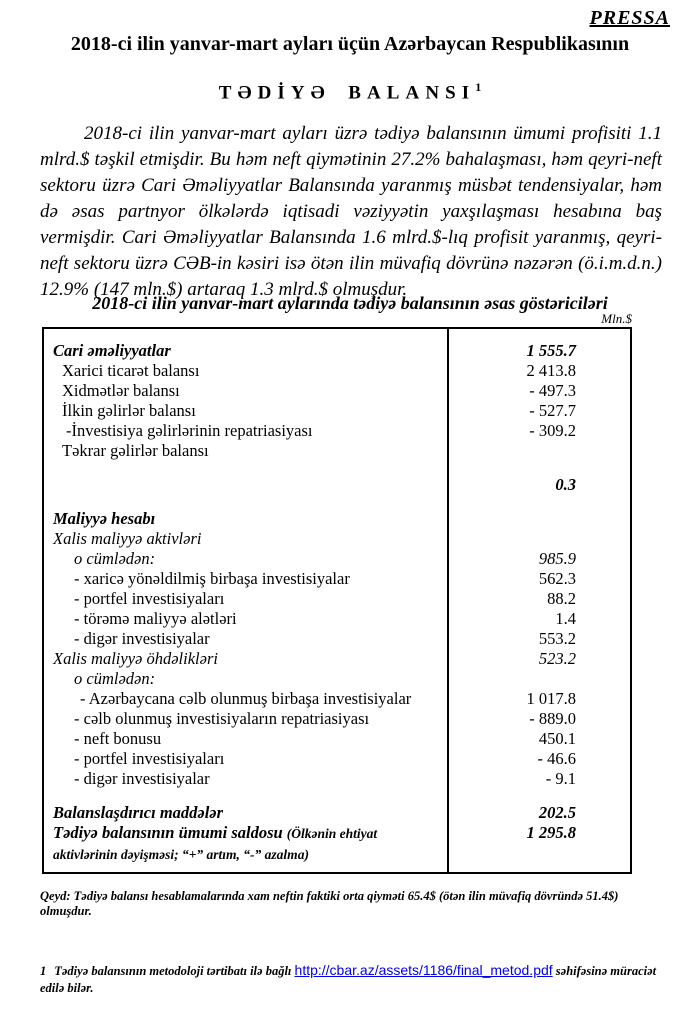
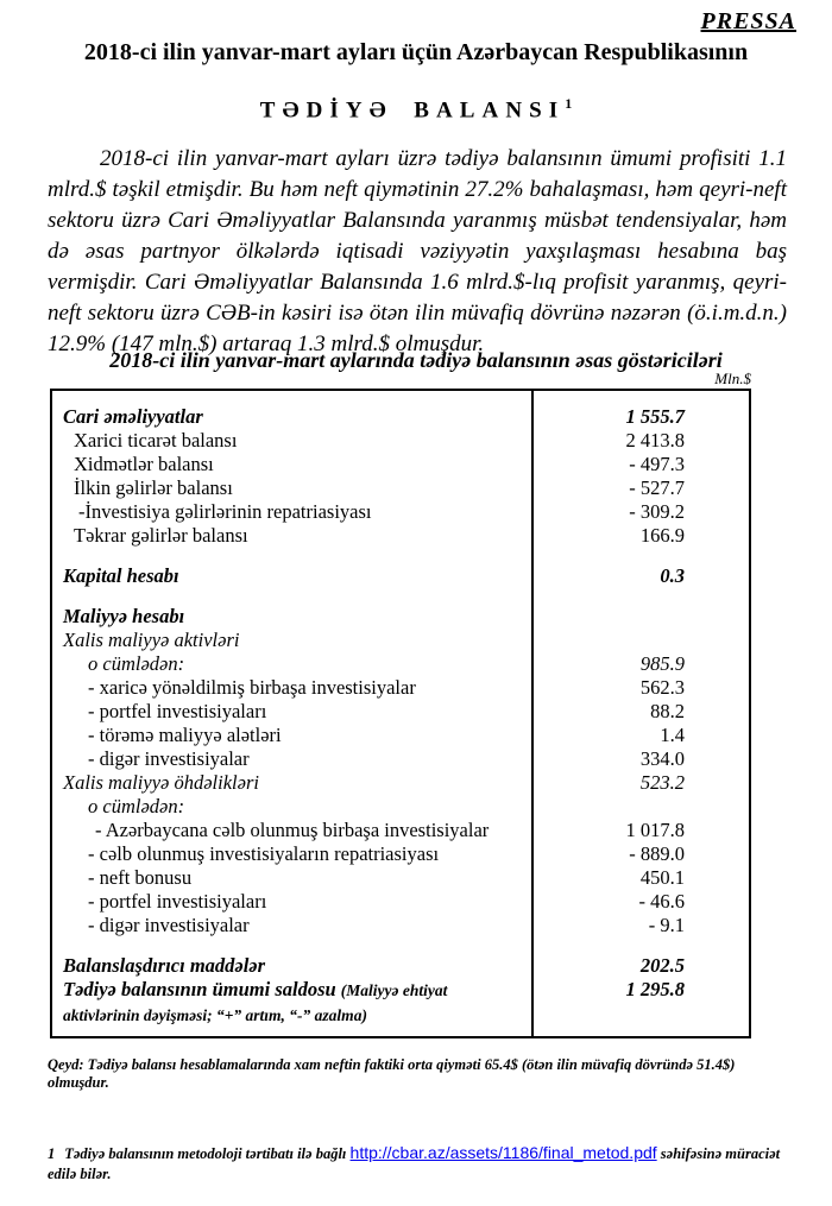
  PRESSA
  2018-ci ilin yanvar-mart ayları üçün Azərbaycan Respublikasının
  TƏDİYƏ BALANSI1
  2018-ci ilin yanvar-mart ayları üzrə tədiyə balansının ümumi profisiti 1.1 mlrd.$ təşkil etmişdir. Bu həm neft qiymətinin 27.2% bahalaşması, həm qeyri-neft sektoru üzrə Cari Əməliyyatlar Balansında yaranmış müsbət tendensiyalar, həm də əsas partnyor ölkələrdə iqtisadi vəziyyətin yaxşılaşması hesabına baş vermişdir. Cari Əməliyyatlar Balansında 1.6 mlrd.$-lıq profisit yaranmış, qeyri-neft sektoru üzrə CƏB-in kəsiri isə ötən ilin müvafiq dövrünə nəzərən (ö.i.m.d.n.) 12.9% (147 mln.$) artaraq 1.3 mlrd.$ olmuşdur.
  2018-ci ilin yanvar-mart aylarında tədiyə balansının əsas göstəriciləri
  Mln.$
  Cari əməliyyatlar
  1 555.7
  Xarici ticarət balansı
  2 413.8
  Xidmətlər balansı
  - 497.3
  İlkin gəlirlər balansı
  - 527.7
  -İnvestisiya gəlirlərinin repatriasiyası
  - 309.2
  Təkrar gəlirlər balansı
+ 166.9
+ Kapital hesabı
  0.3
  Maliyyə hesabı
  Xalis maliyyə aktivləri
  o cümlədən:
  985.9
  - xaricə yönəldilmiş birbaşa investisiyalar
  562.3
  - portfel investisiyaları
  88.2
  - törəmə maliyyə alətləri
  1.4
  - digər investisiyalar
- 553.2
+ 334.0
  Xalis maliyyə öhdəlikləri
  523.2
  o cümlədən:
  - Azərbaycana cəlb olunmuş birbaşa investisiyalar
  1 017.8
  - cəlb olunmuş investisiyaların repatriasiyası
  - 889.0
  - neft bonusu
  450.1
  - portfel investisiyaları
  - 46.6
  - digər investisiyalar
  - 9.1
  Balanslaşdırıcı maddələr
  202.5
- Tədiyə balansının ümumi saldosu (Ölkənin ehtiyat aktivlərinin dəyişməsi; “+” artım, “-” azalma)
+ Tədiyə balansının ümumi saldosu (Maliyyə ehtiyat aktivlərinin dəyişməsi; “+” artım, “-” azalma)
  1 295.8
  Qeyd: Tədiyə balansı hesablamalarında xam neftin faktiki orta qiyməti 65.4$ (ötən ilin müvafiq dövründə 51.4$) olmuşdur.
  1 Tədiyə balansının metodoloji tərtibatı ilə bağlı http://cbar.az/assets/1186/final_metod.pdf səhifəsinə müraciət edilə bilər.
